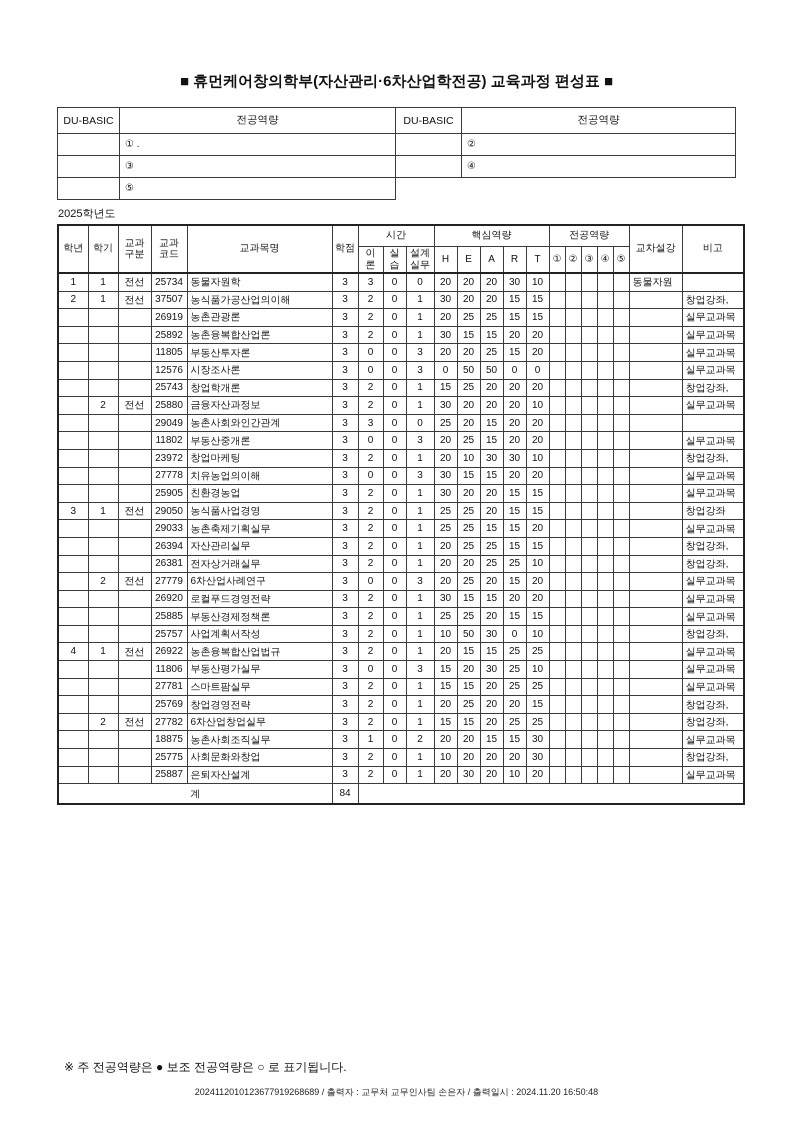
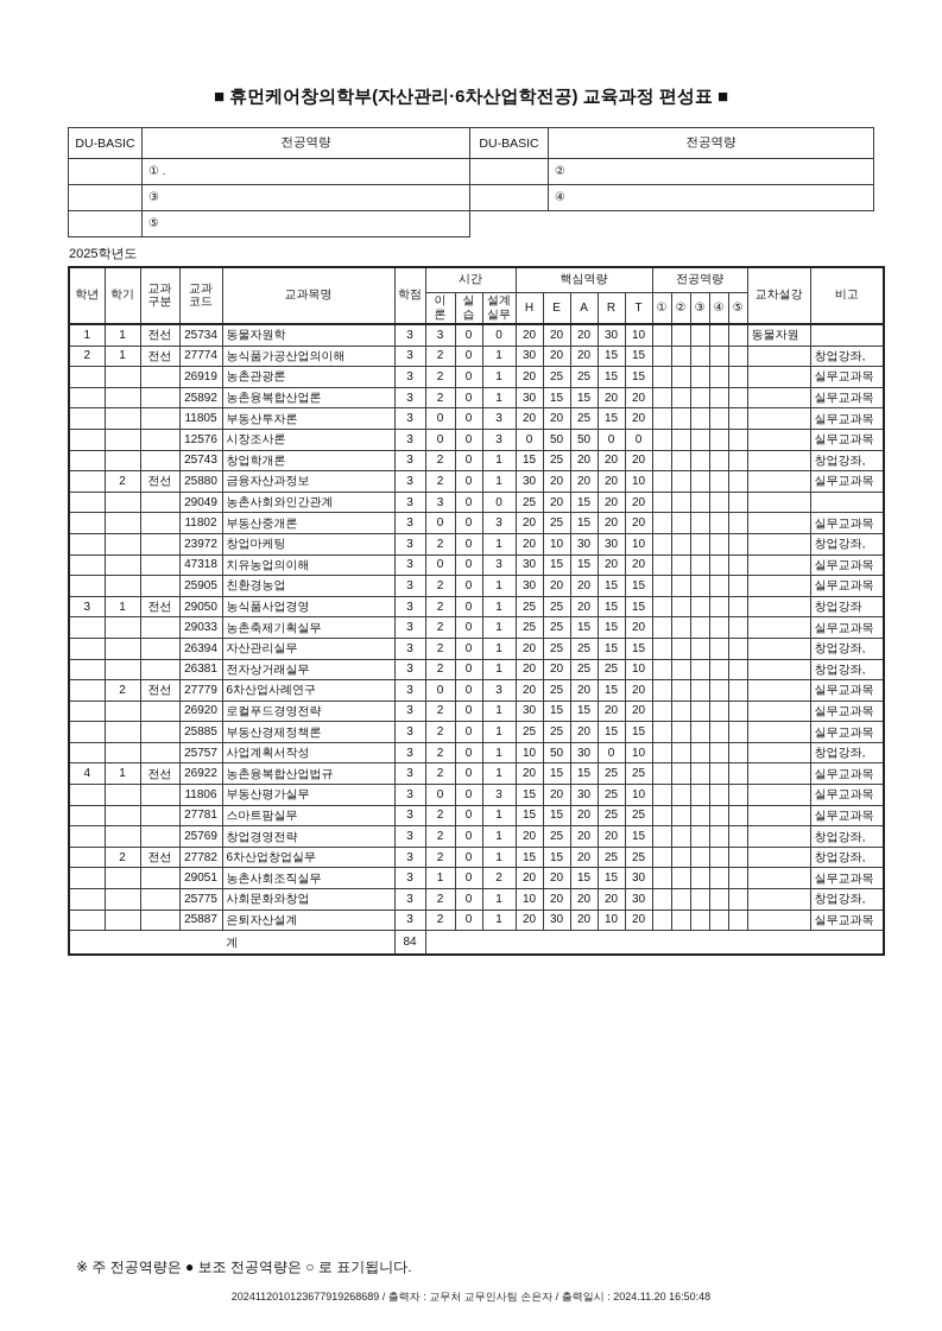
  ■ 휴먼케어창의학부(자산관리·6차산업학전공) 교육과정 편성표 ■
  DU-BASIC	전공역량
  	① .
  	③
  	⑤
  DU-BASIC	전공역량
  	②
  	④
  2025학년도
  학년	학기	교과 구분	교과 코드	교과목명	학점	시간	핵심역량	전공역량	교차설강	비고
  이 론	실 습	설계 실무	H	E	A	R	T	①	②	③	④	⑤
  1	1	전선	25734	동물자원학	3	3	0	0	20	20	20	30	10						동물자원
- 2	1	전선	37507	농식품가공산업의이해	3	2	0	1	30	20	20	15	15							창업강좌,
+ 2	1	전선	27774	농식품가공산업의이해	3	2	0	1	30	20	20	15	15							창업강좌,
  			26919	농촌관광론	3	2	0	1	20	25	25	15	15							실무교과목
  			25892	농촌융복합산업론	3	2	0	1	30	15	15	20	20							실무교과목
  			11805	부동산투자론	3	0	0	3	20	20	25	15	20							실무교과목
  			12576	시장조사론	3	0	0	3	0	50	50	0	0							실무교과목
  			25743	창업학개론	3	2	0	1	15	25	20	20	20							창업강좌,
  	2	전선	25880	금융자산과정보	3	2	0	1	30	20	20	20	10							실무교과목
  			29049	농촌사회와인간관계	3	3	0	0	25	20	15	20	20
  			11802	부동산중개론	3	0	0	3	20	25	15	20	20							실무교과목
  			23972	창업마케팅	3	2	0	1	20	10	30	30	10							창업강좌,
- 			27778	치유농업의이해	3	0	0	3	30	15	15	20	20							실무교과목
+ 			47318	치유농업의이해	3	0	0	3	30	15	15	20	20							실무교과목
  			25905	친환경농업	3	2	0	1	30	20	20	15	15							실무교과목
  3	1	전선	29050	농식품사업경영	3	2	0	1	25	25	20	15	15							창업강좌
  			29033	농촌축제기획실무	3	2	0	1	25	25	15	15	20							실무교과목
  			26394	자산관리실무	3	2	0	1	20	25	25	15	15							창업강좌,
  			26381	전자상거래실무	3	2	0	1	20	20	25	25	10							창업강좌,
  	2	전선	27779	6차산업사례연구	3	0	0	3	20	25	20	15	20							실무교과목
  			26920	로컬푸드경영전략	3	2	0	1	30	15	15	20	20							실무교과목
  			25885	부동산경제정책론	3	2	0	1	25	25	20	15	15							실무교과목
  			25757	사업계획서작성	3	2	0	1	10	50	30	0	10							창업강좌,
  4	1	전선	26922	농촌융복합산업법규	3	2	0	1	20	15	15	25	25							실무교과목
  			11806	부동산평가실무	3	0	0	3	15	20	30	25	10							실무교과목
  			27781	스마트팜실무	3	2	0	1	15	15	20	25	25							실무교과목
  			25769	창업경영전략	3	2	0	1	20	25	20	20	15							창업강좌,
  	2	전선	27782	6차산업창업실무	3	2	0	1	15	15	20	25	25							창업강좌,
- 			18875	농촌사회조직실무	3	1	0	2	20	20	15	15	30							실무교과목
+ 			29051	농촌사회조직실무	3	1	0	2	20	20	15	15	30							실무교과목
  			25775	사회문화와창업	3	2	0	1	10	20	20	20	30							창업강좌,
  			25887	은퇴자산설계	3	2	0	1	20	30	20	10	20							실무교과목
  계	84
  ※ 주 전공역량은 ● 보조 전공역량은 ○ 로 표기됩니다.
  2024112010123677919268689 / 출력자 : 교무처 교무인사팀 손은자 / 출력일시 : 2024.11.20 16:50:48
